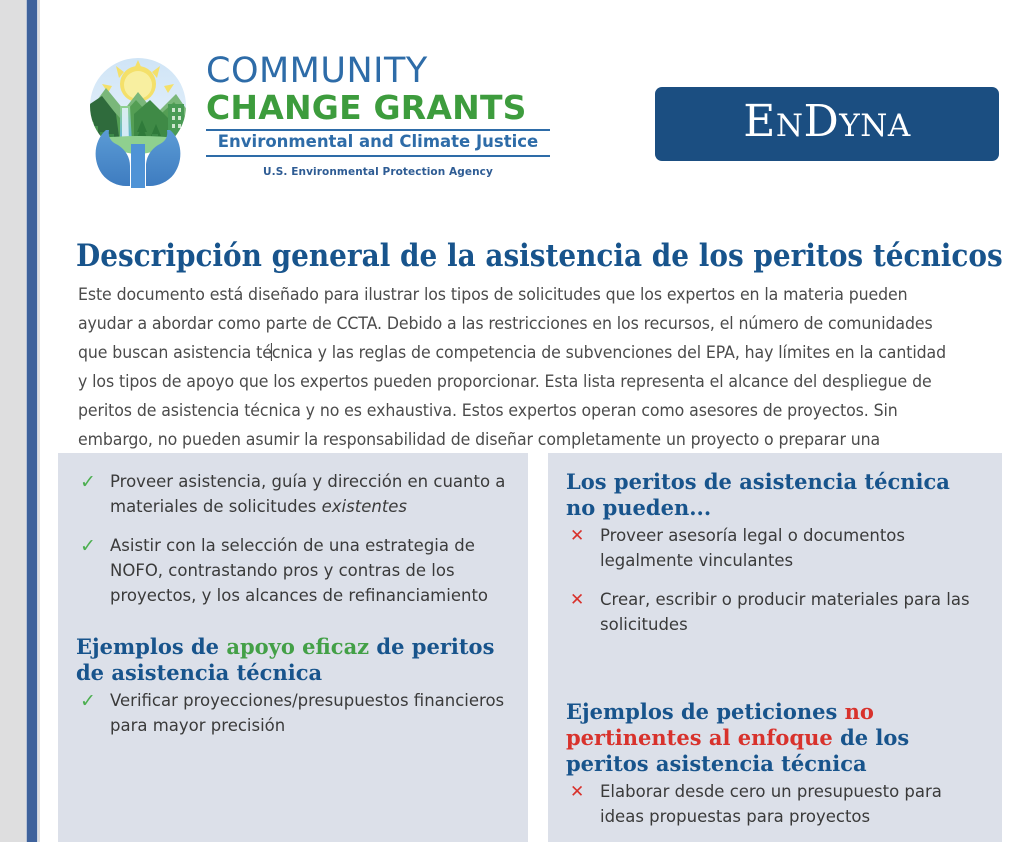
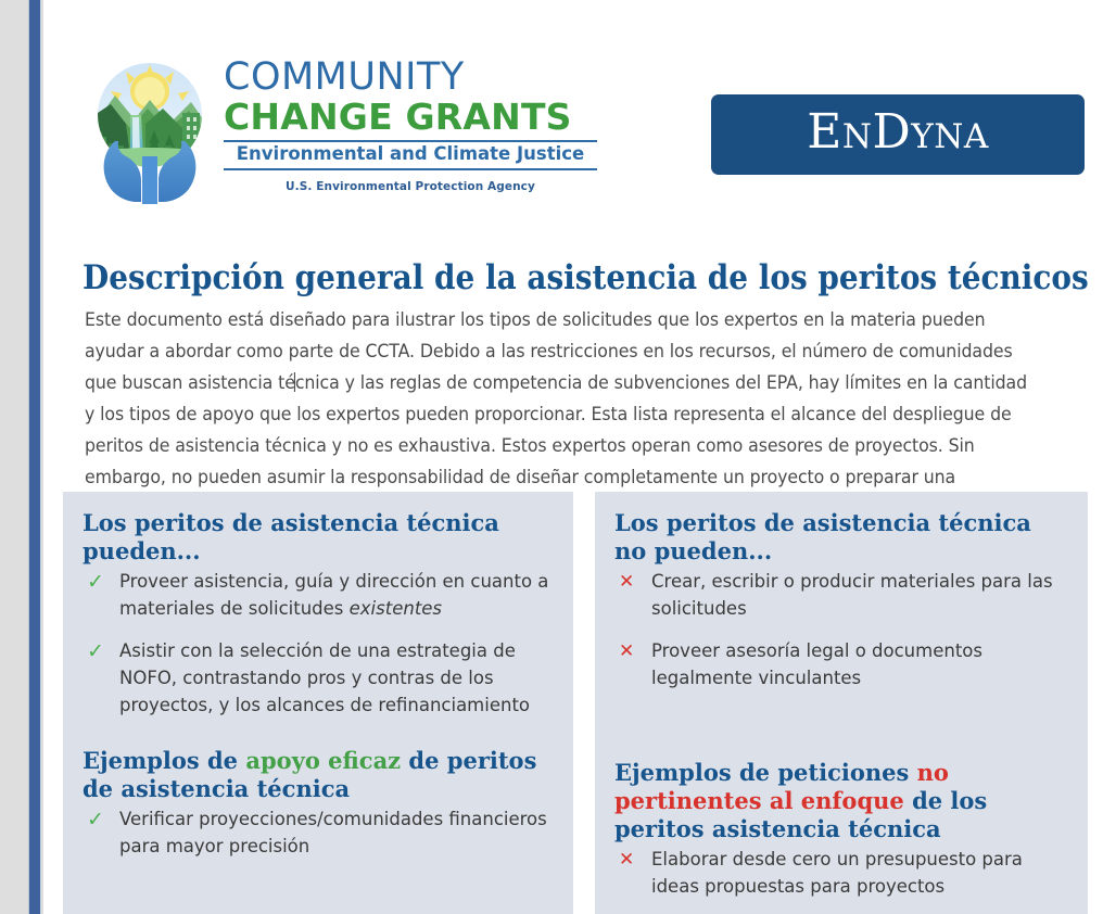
  COMMUNITY
  CHANGE GRANTS
  Environmental and Climate Justice
  U.S. Environmental Protection Agency
  ENDYNA
  Descripción general de la asistencia de los peritos técnicos
  Este documento está diseñado para ilustrar los tipos de solicitudes que los expertos en la materia pueden ayudar a abordar como parte de CCTA. Debido a las restricciones en los recursos, el número de comunidades que buscan asistencia técnica y las reglas de competencia de subvenciones del EPA, hay límites en la cantidad y los tipos de apoyo que los expertos pueden proporcionar. Esta lista representa el alcance del despliegue de peritos de asistencia técnica y no es exhaustiva. Estos expertos operan como asesores de proyectos. Sin embargo, no pueden asumir la responsabilidad de diseñar completamente un proyecto o preparar una
+ Los peritos de asistencia técnica pueden...
  ✓
  Proveer asistencia, guía y dirección en cuanto a materiales de solicitudes existentes
  ✓
  Asistir con la selección de una estrategia de NOFO, contrastando pros y contras de los proyectos, y los alcances de refinanciamiento
  Ejemplos de apoyo eficaz de peritos de asistencia técnica
  ✓
- Verificar proyecciones/presupuestos financieros para mayor precisión
+ Verificar proyecciones/comunidades financieros para mayor precisión
  Los peritos de asistencia técnica no pueden...
  ✕
- Proveer asesoría legal o documentos legalmente vinculantes
+ Crear, escribir o producir materiales para las solicitudes
  ✕
- Crear, escribir o producir materiales para las solicitudes
+ Proveer asesoría legal o documentos legalmente vinculantes
  Ejemplos de peticiones no pertinentes al enfoque de los peritos asistencia técnica
  ✕
  Elaborar desde cero un presupuesto para ideas propuestas para proyectos
